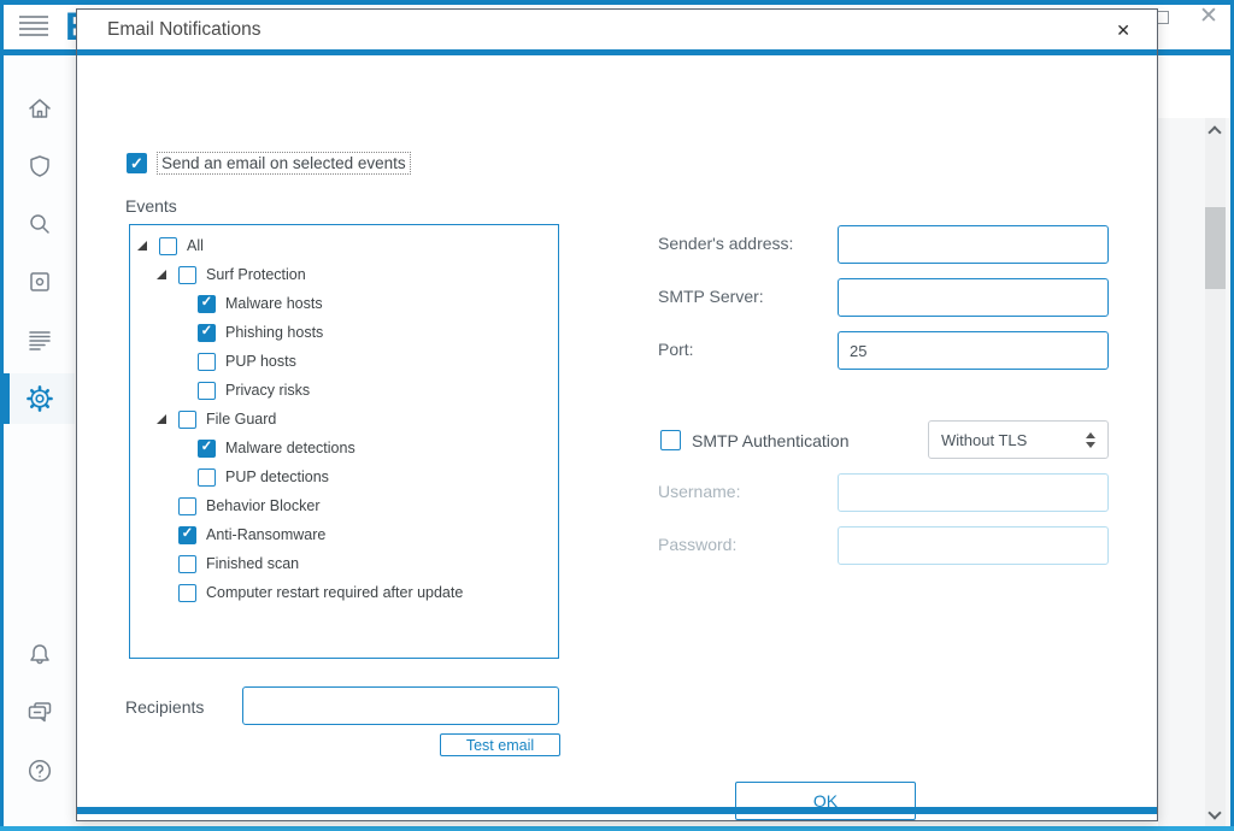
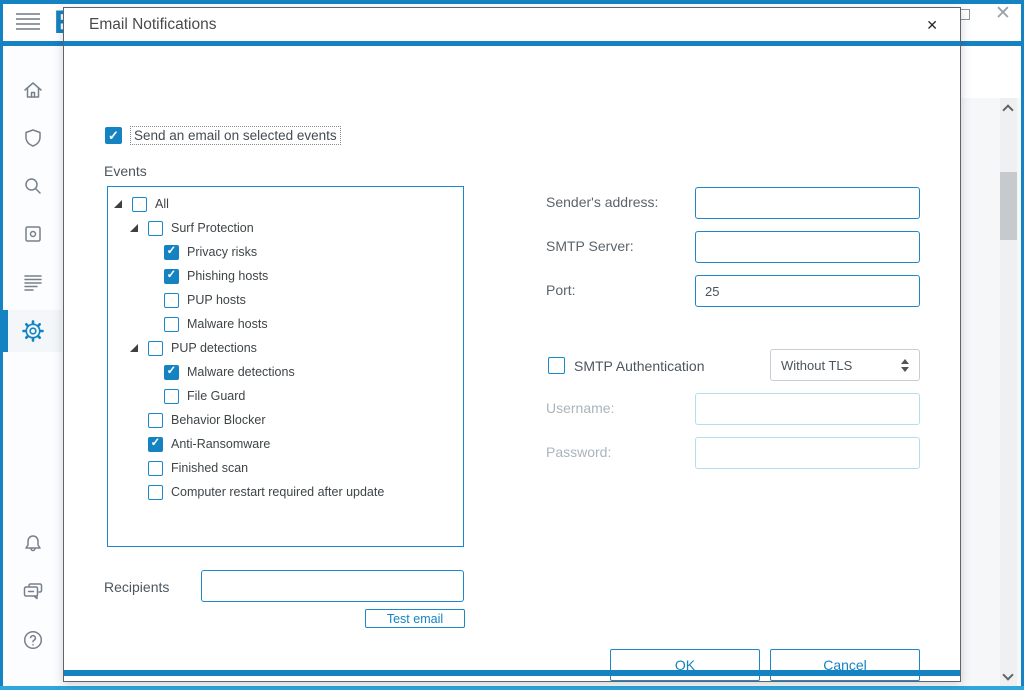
  ✕
  Email Notifications
  ✕
  ✓
  Send an email on selected events
  Events
  All
  Surf Protection
  ✓
- Malware hosts
+ Privacy risks
  ✓
  Phishing hosts
  PUP hosts
- Privacy risks
+ Malware hosts
- File Guard
+ PUP detections
  ✓
  Malware detections
- PUP detections
+ File Guard
  Behavior Blocker
  ✓
  Anti-Ransomware
  Finished scan
  Computer restart required after update
  Recipients
  Test email
  Sender's address:
  SMTP Server:
  Port:
  25
  SMTP Authentication
  Without TLS
  Username:
  Password:
  OK
+ Cancel
